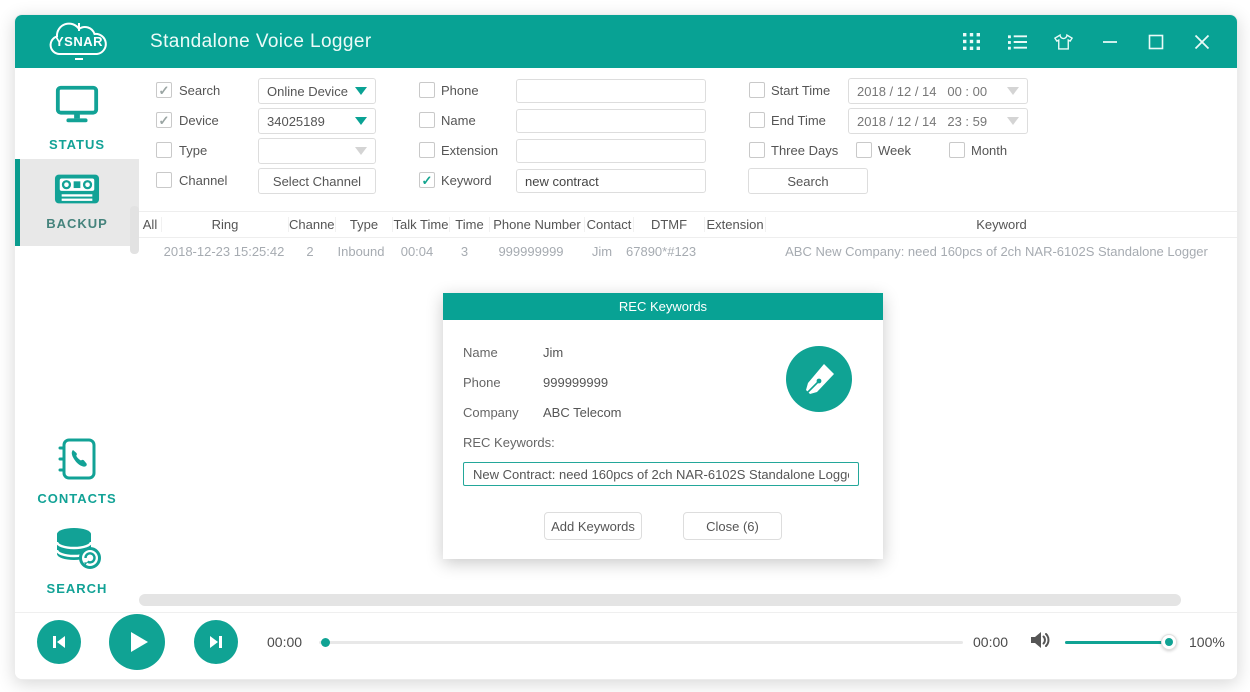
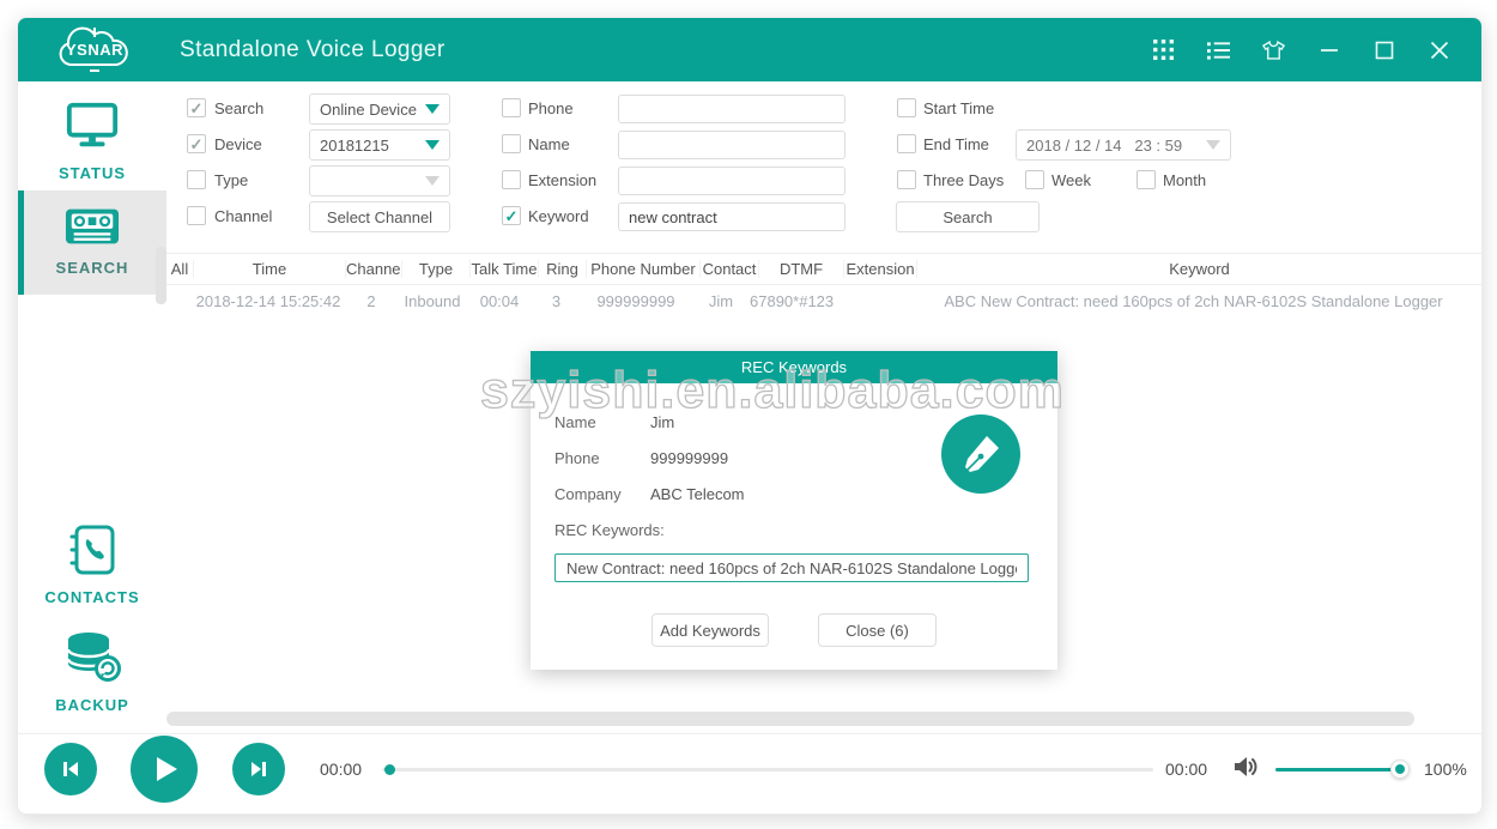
  YSNAR
  Standalone Voice Logger
  STATUS
- BACKUP
+ SEARCH
  CONTACTS
- SEARCH
+ BACKUP
  ✓
  Search
  Online Device
  Phone
  Start Time
- 2018 / 12 / 14 00 : 00
  ✓
  Device
- 34025189
+ 20181215
  Name
  End Time
  2018 / 12 / 14 23 : 59
  Type
  Extension
  Three Days
  Week
  Month
  Channel
  Select Channel
  ✓
  Keyword
  new contract
  Search
  All
- Ring
+ Time
  Channel
  Type
  Talk Time
- Time
+ Ring
  Phone Number
  Contact
  DTMF
  Extension
  Keyword
- 2018-12-23 15:25:42
+ 2018-12-14 15:25:42
  2
  Inbound
  00:04
  3
  999999999
  Jim
  67890*#123
- ABC New Company: need 160pcs of 2ch NAR-6102S Standalone Logger
+ ABC New Contract: need 160pcs of 2ch NAR-6102S Standalone Logger
  REC Keywords
  Name
  Jim
  Phone
  999999999
  Company
  ABC Telecom
  REC Keywords:
  New Contract: need 160pcs of 2ch NAR-6102S Standalone Logg
  Add Keywords
  Close (6)
+ szyishi.en.alibaba.com
  00:00
  00:00
  100%
